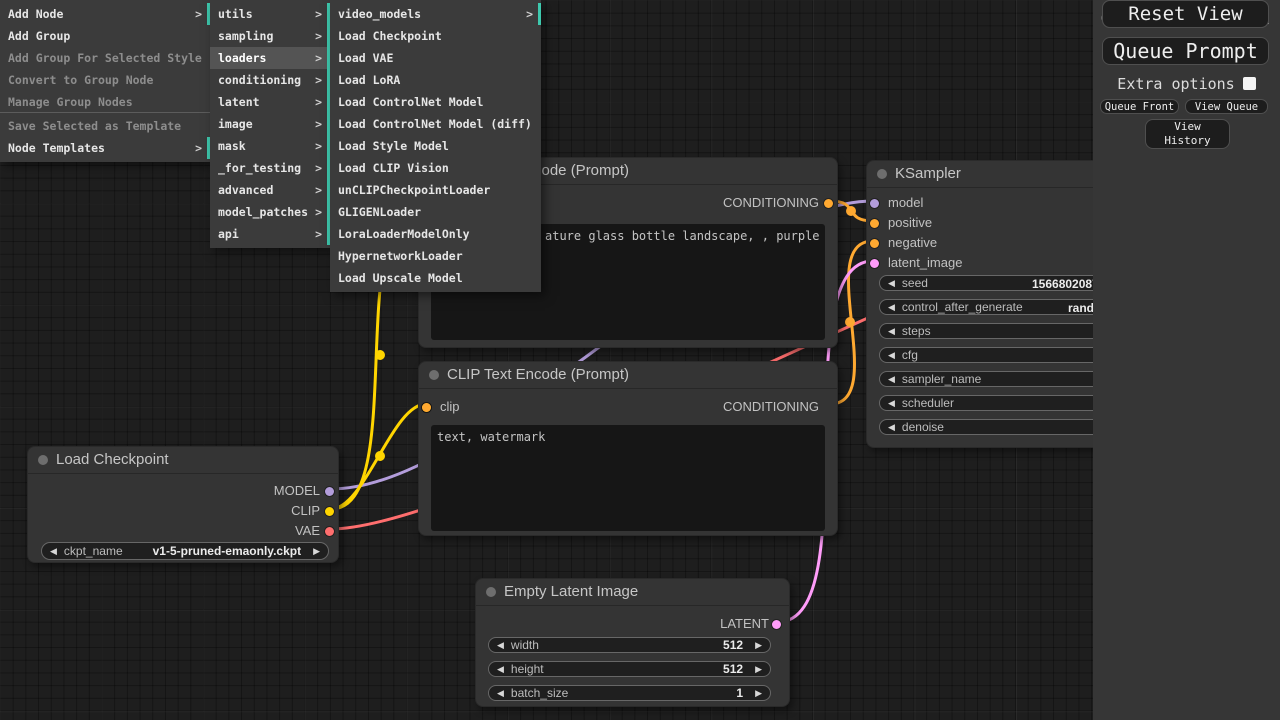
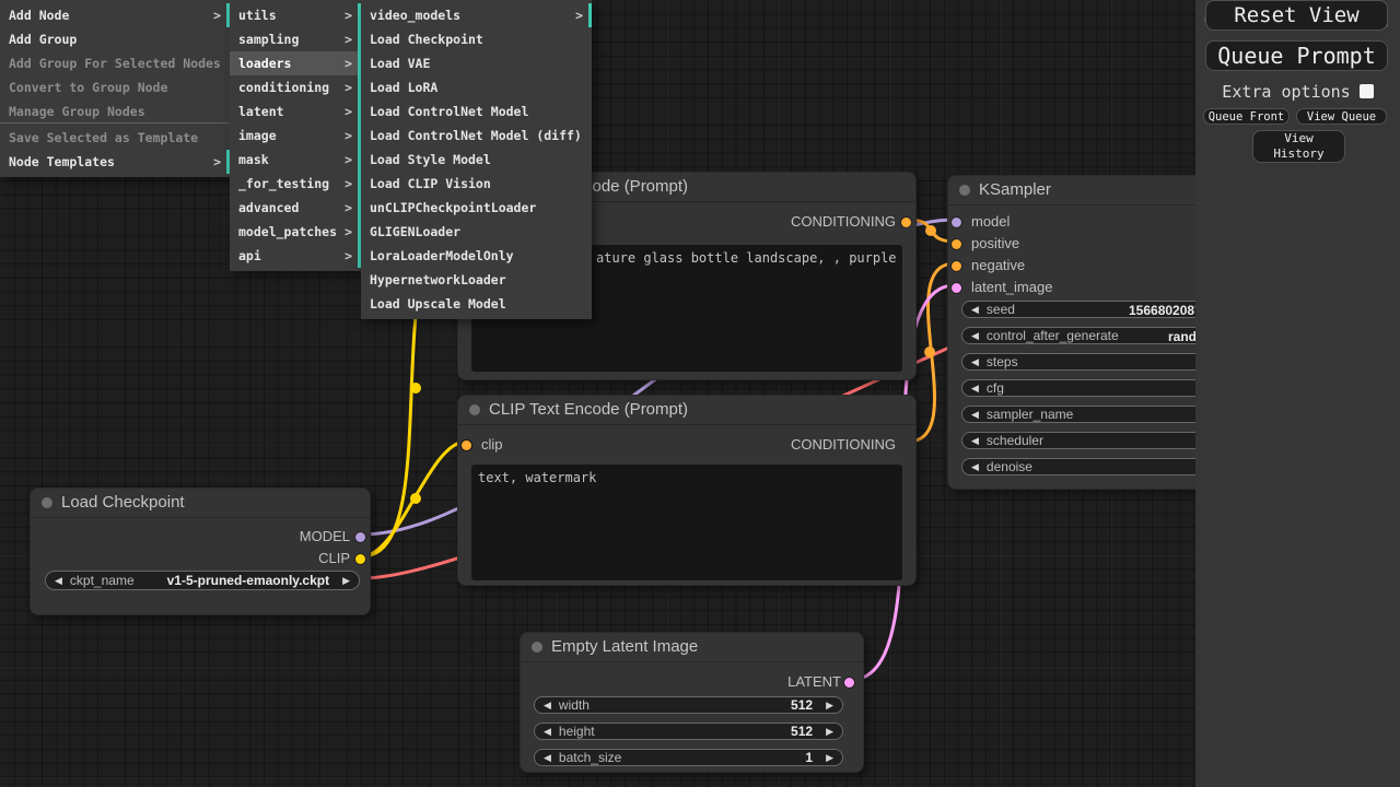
  CONDITIONING
  ature glass bottle landscape, , purple
  CLIP Text Encode (Prompt)
  clip
  CONDITIONING
  text, watermark
  KSampler
  model
  positive
  negative
  latent_image
  ◀
  seed
  156680208
  ◀
  control_after_generate
  ◀
  steps
  ◀
  cfg
  ◀
  sampler_name
  ◀
  scheduler
  ◀
  denoise
  Load Checkpoint
  MODEL
  CLIP
- VAE
  ◀
  ckpt_name
  v1-5-pruned-emaonly.ckpt
  ▶
  Empty Latent Image
  LATENT
  ◀
  width
  512
  ▶
  ◀
  height
  512
  ▶
  ◀
  batch_size
  1
  ▶
  Add Node
  >
  Add Group
- Add Group For Selected Style
+ Add Group For Selected Nodes
  Convert to Group Node
  Manage Group Nodes
  Save Selected as Template
  Node Templates
  >
  utils
  >
  sampling
  >
  loaders
  >
  conditioning
  >
  latent
  >
  image
  >
  mask
  >
  _for_testing
  >
  advanced
  >
  model_patches
  >
  api
  >
  video_models
  >
  Load Checkpoint
  Load VAE
  Load LoRA
  Load ControlNet Model
  Load ControlNet Model (diff)
  Load Style Model
  Load CLIP Vision
  unCLIPCheckpointLoader
  GLIGENLoader
  LoraLoaderModelOnly
  HypernetworkLoader
  Load Upscale Model
  Queue Prompt
  Extra options
  Queue Front
  View Queue
  View History
  Reset View
